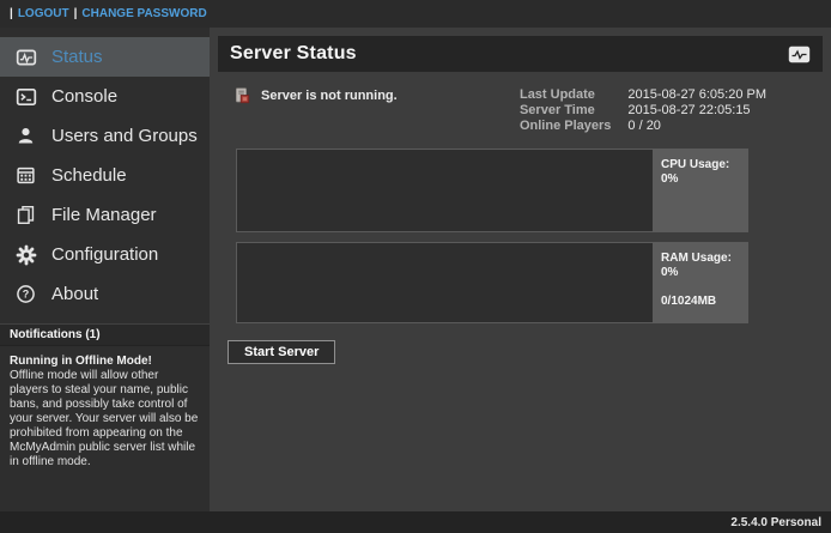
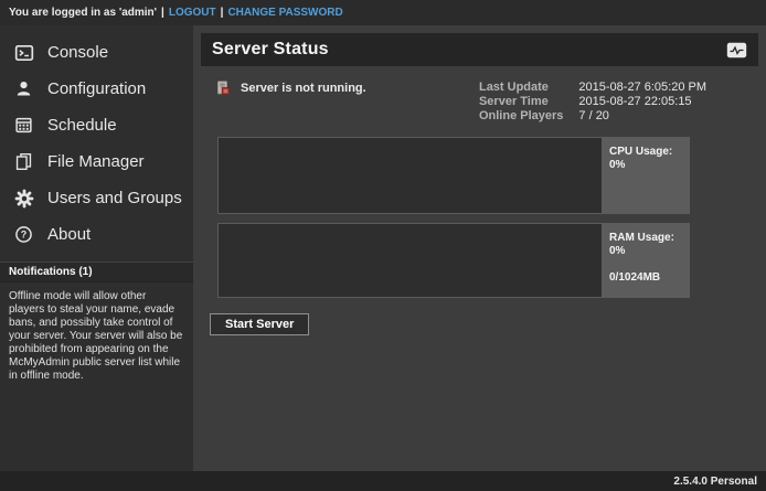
+ You are logged in as 'admin'
  |
  LOGOUT
  |
  CHANGE PASSWORD
- Status
  Console
- Users and Groups
+ Configuration
  Schedule
  File Manager
- Configuration
+ Users and Groups
  ?
  About
  Notifications (1)
- Running in Offline Mode!
- Offline mode will allow other players to steal your name, public bans, and possibly take control of your server. Your server will also be prohibited from appearing on the McMyAdmin public server list while in offline mode.
+ Offline mode will allow other players to steal your name, evade bans, and possibly take control of your server. Your server will also be prohibited from appearing on the McMyAdmin public server list while in offline mode.
  Server Status
  Server is not running.
  Last Update	2015-08-27 6:05:20 PM
  Server Time	2015-08-27 22:05:15
- Online Players	0 / 20
+ Online Players	7 / 20
  CPU Usage:
  0%
  RAM Usage:
  0%
  0/1024MB
  Start Server
  2.5.4.0 Personal
